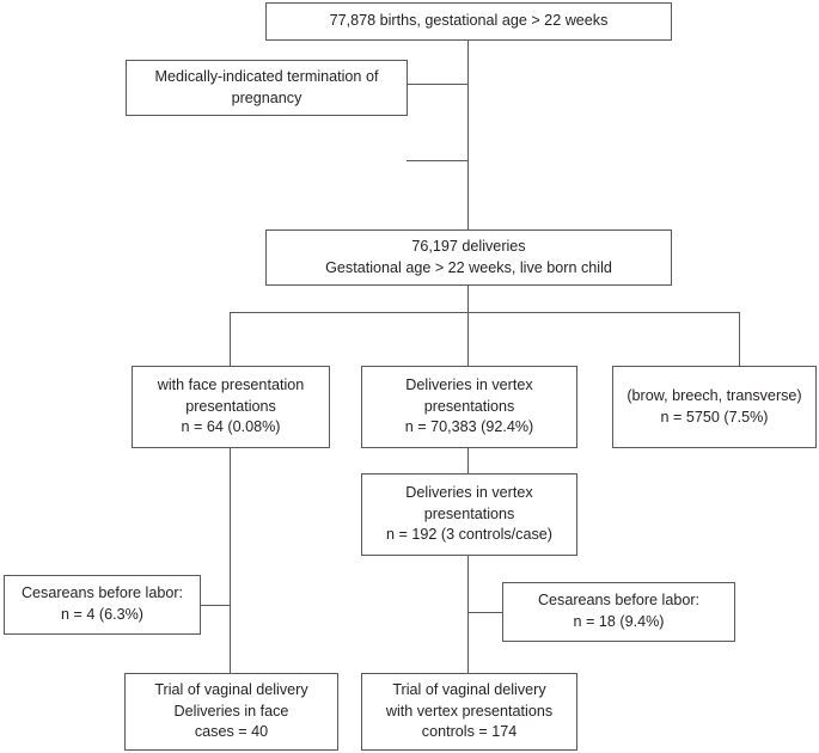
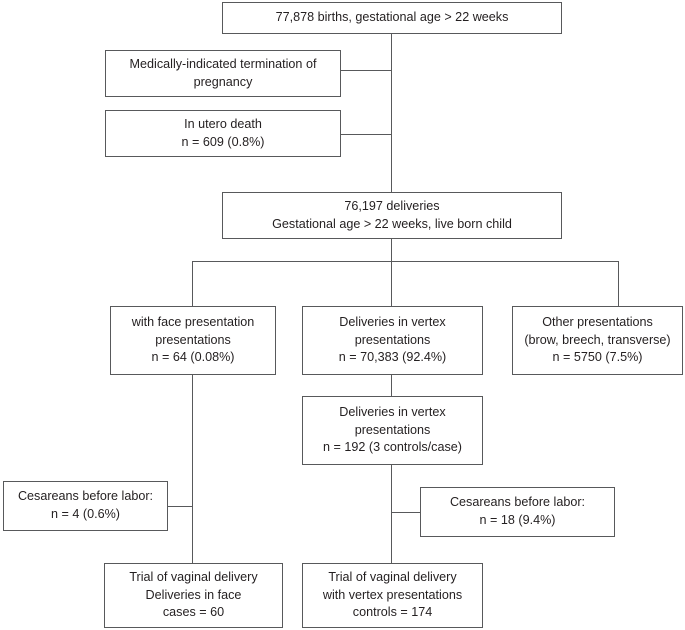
  77,878 births, gestational age > 22 weeks
  Medically-indicated termination of
  pregnancy
+ In utero death
+ n = 609 (0.8%)
  76,197 deliveries
  Gestational age > 22 weeks, live born child
  with face presentation
  presentations
  n = 64 (0.08%)
  Deliveries in vertex
  presentations
  n = 70,383 (92.4%)
+ Other presentations
  (brow, breech, transverse)
  n = 5750 (7.5%)
  Deliveries in vertex
  presentations
  n = 192 (3 controls/case)
  Cesareans before labor:
- n = 4 (6.3%)
+ n = 4 (0.6%)
  Cesareans before labor:
  n = 18 (9.4%)
  Trial of vaginal delivery
  Deliveries in face
- cases = 40
+ cases = 60
  Trial of vaginal delivery
  with vertex presentations
  controls = 174
